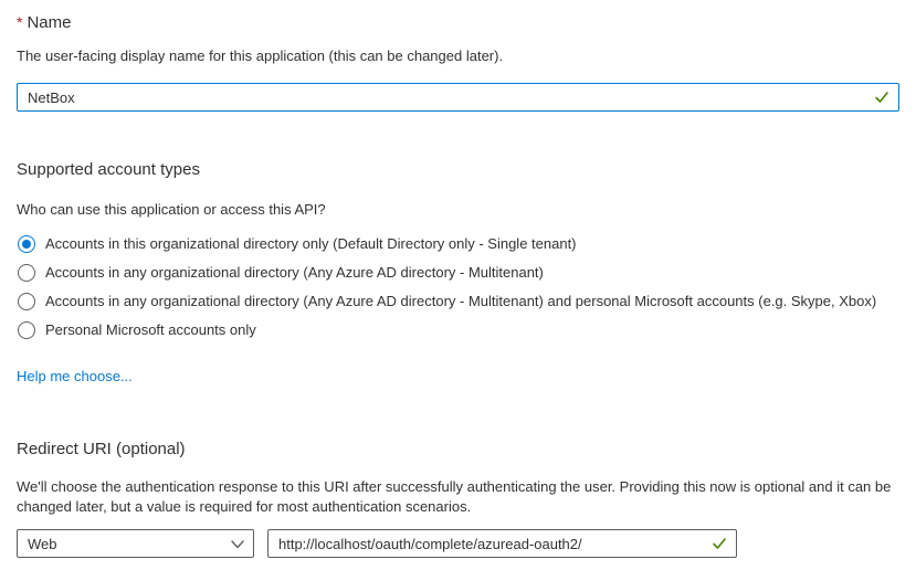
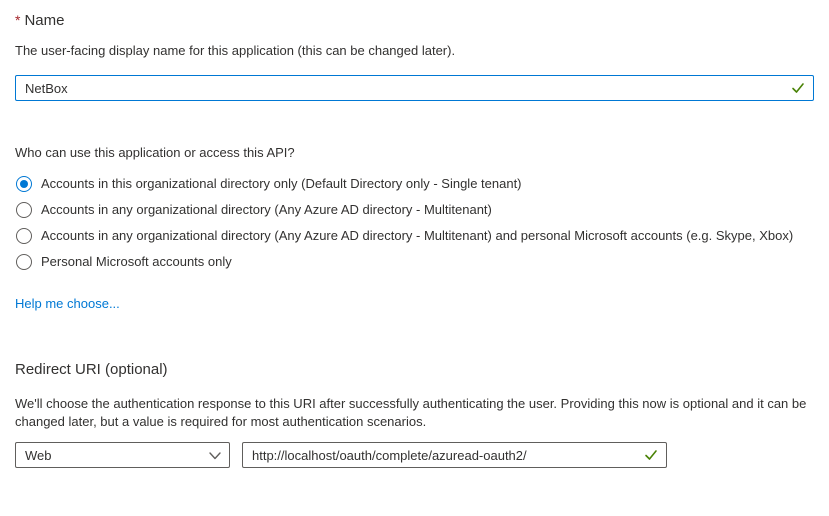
  * Name
  The user-facing display name for this application (this can be changed later).
  NetBox
- Supported account types
  Who can use this application or access this API?
  Accounts in this organizational directory only (Default Directory only - Single tenant)
  Accounts in any organizational directory (Any Azure AD directory - Multitenant)
  Accounts in any organizational directory (Any Azure AD directory - Multitenant) and personal Microsoft accounts (e.g. Skype, Xbox)
  Personal Microsoft accounts only
  Help me choose...
  Redirect URI (optional)
  We'll choose the authentication response to this URI after successfully authenticating the user. Providing this now is optional and it can be changed later, but a value is required for most authentication scenarios.
  Web
  http://localhost/oauth/complete/azuread-oauth2/
